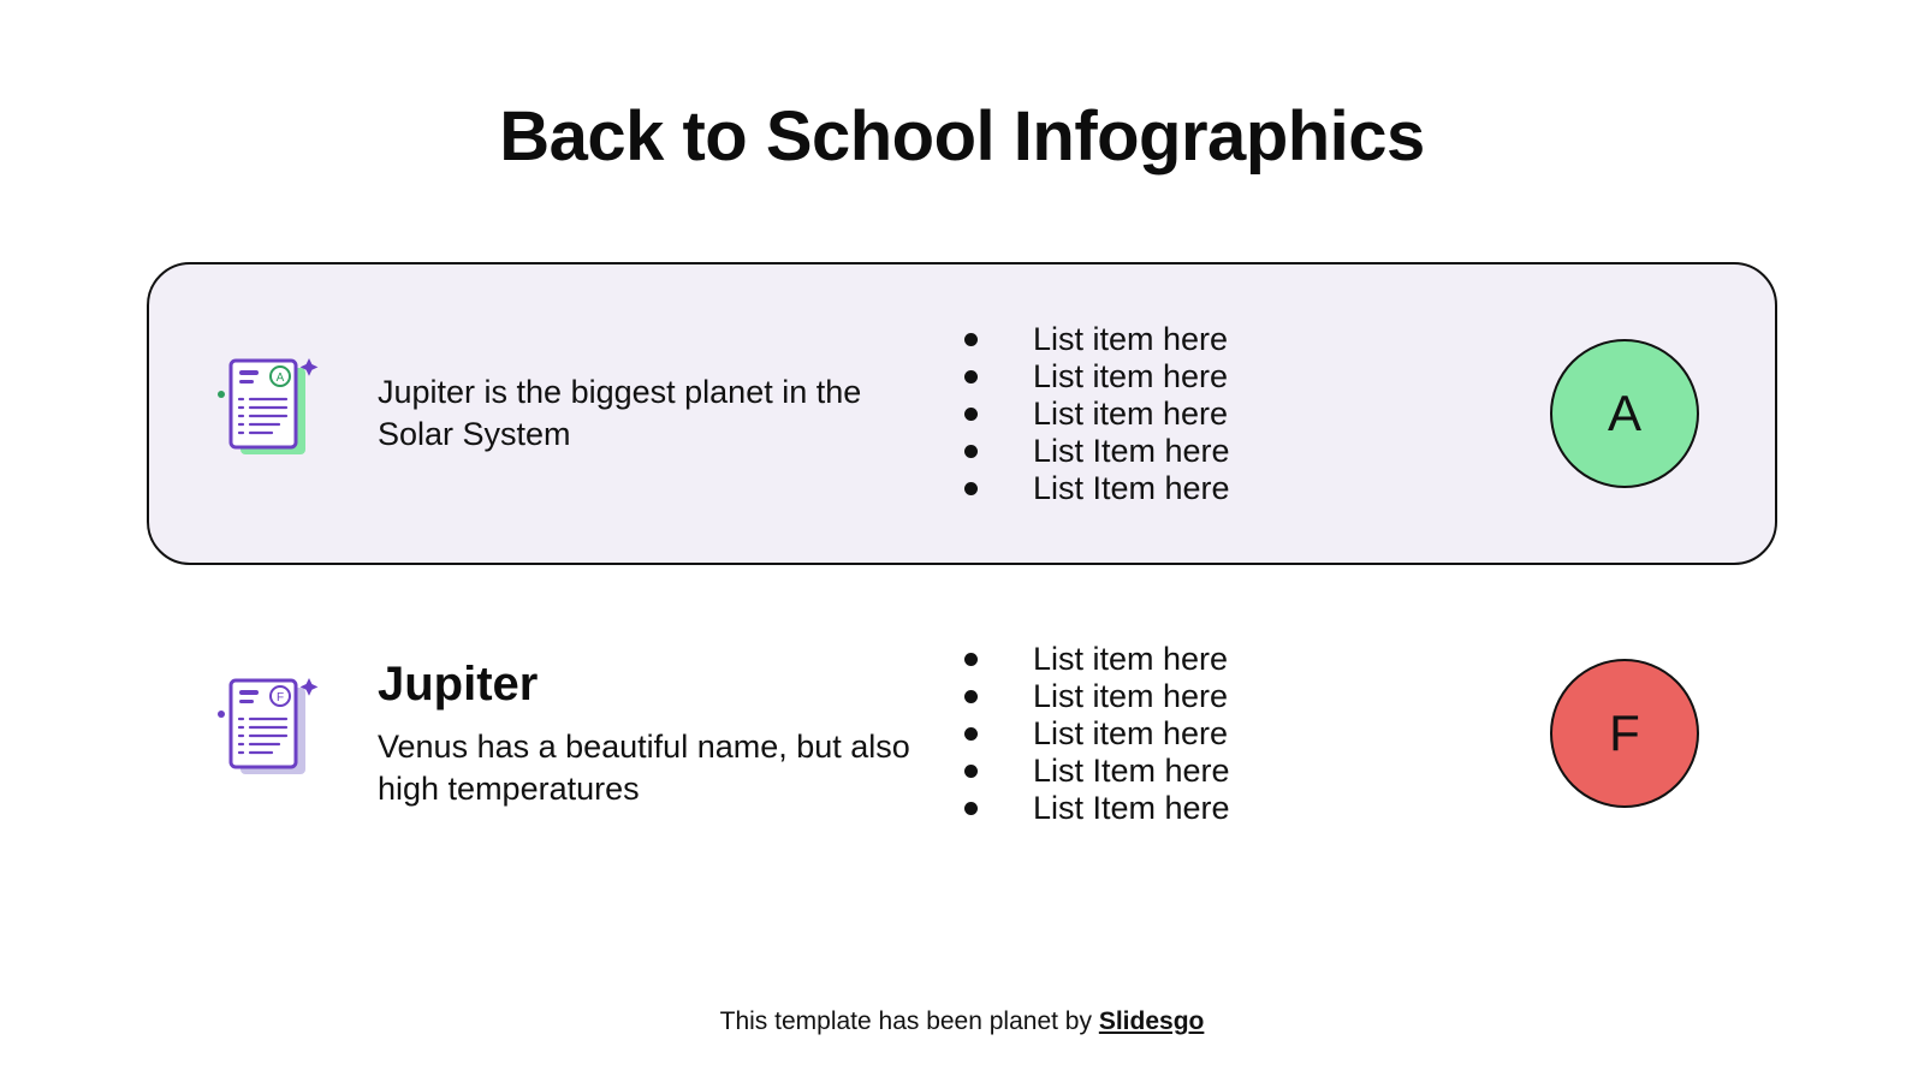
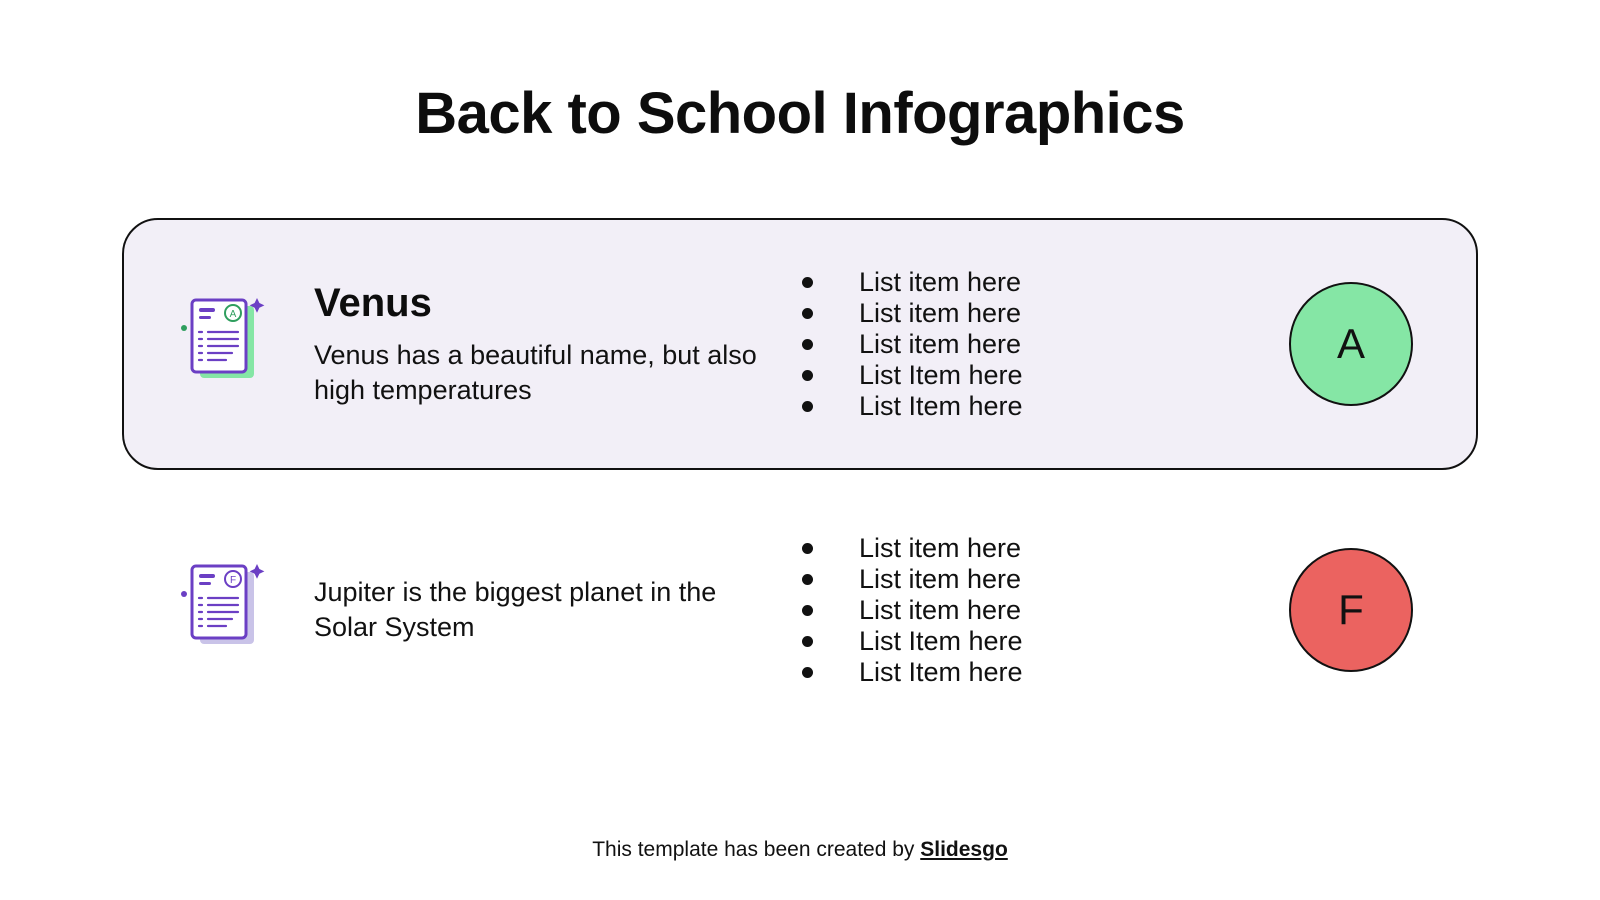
  Back to School Infographics
  A
+ Venus
- Jupiter is the biggest planet in the Solar System
+ Venus has a beautiful name, but also high temperatures
  List item here
  List item here
  List item here
  List Item here
  List Item here
  A
  F
- Jupiter
- Venus has a beautiful name, but also high temperatures
+ Jupiter is the biggest planet in the Solar System
  List item here
  List item here
  List item here
  List Item here
  List Item here
  F
- This template has been planet by Slidesgo
+ This template has been created by Slidesgo
